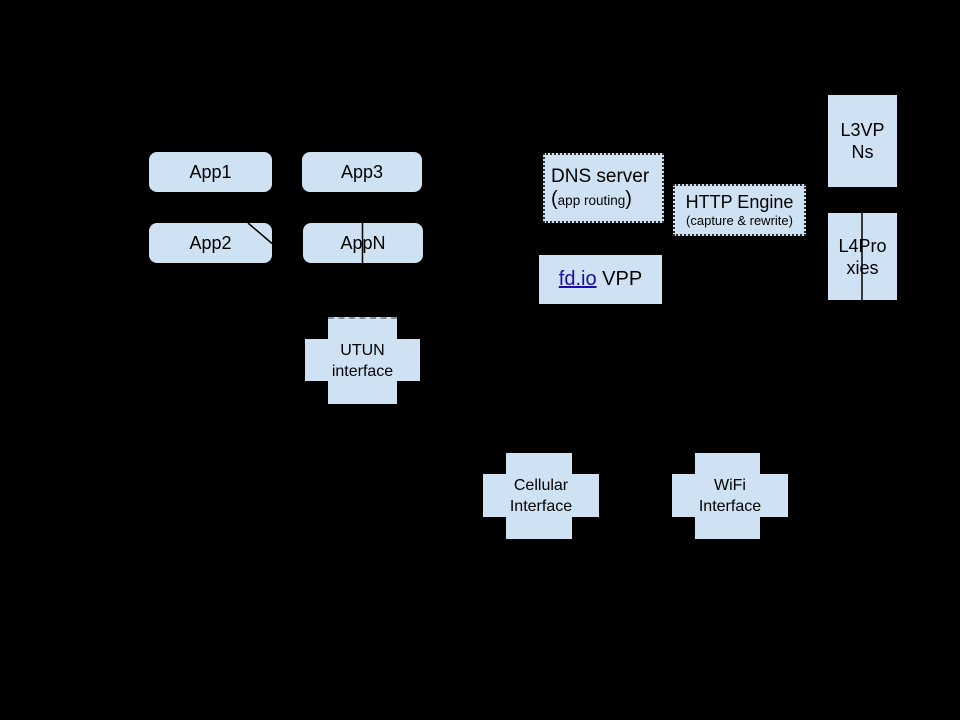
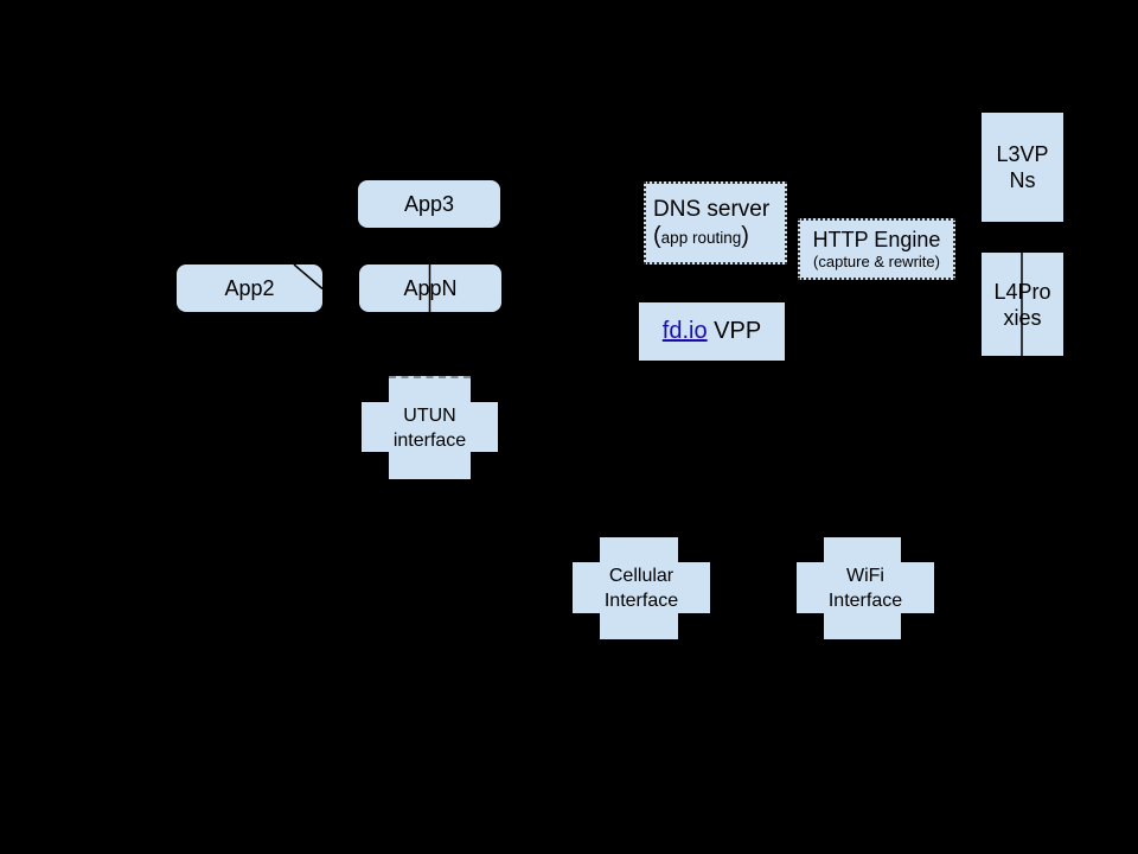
- App1
  App3
  App2
  AppN
  DNS server
  (
  app routing
  )
  HTTP Engine
  (capture & rewrite)
  L3VP
  Ns
  L4Pro
  xies
  fd.io VPP
  UTUN
  interface
  Cellular
  Interface
  WiFi
  Interface
